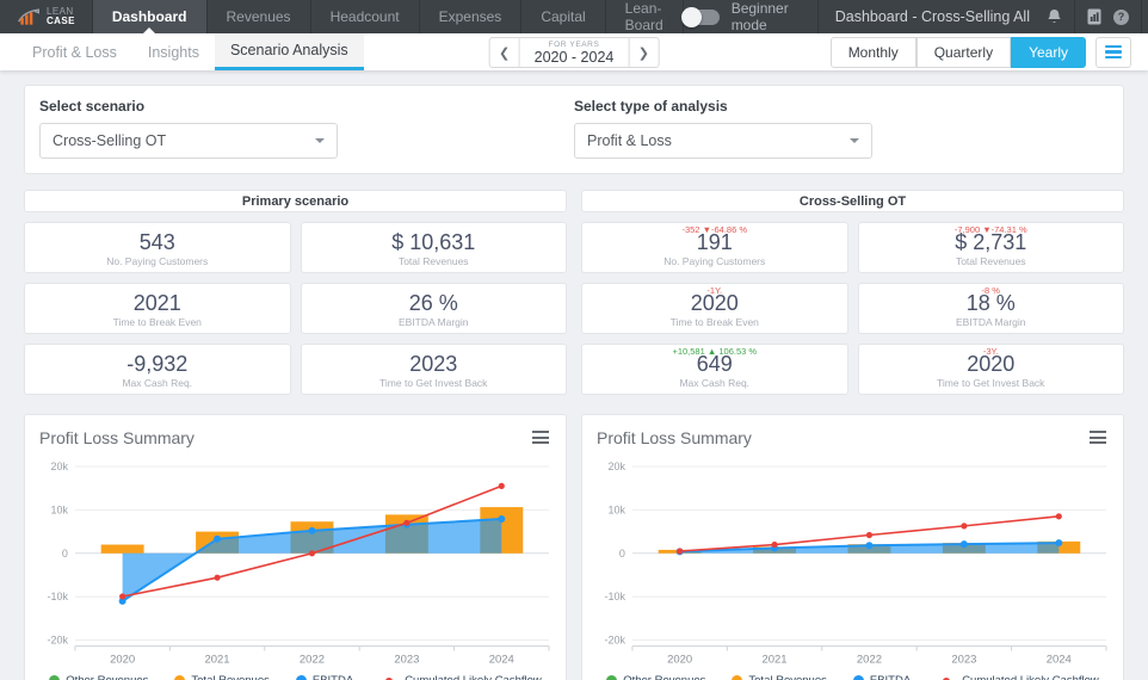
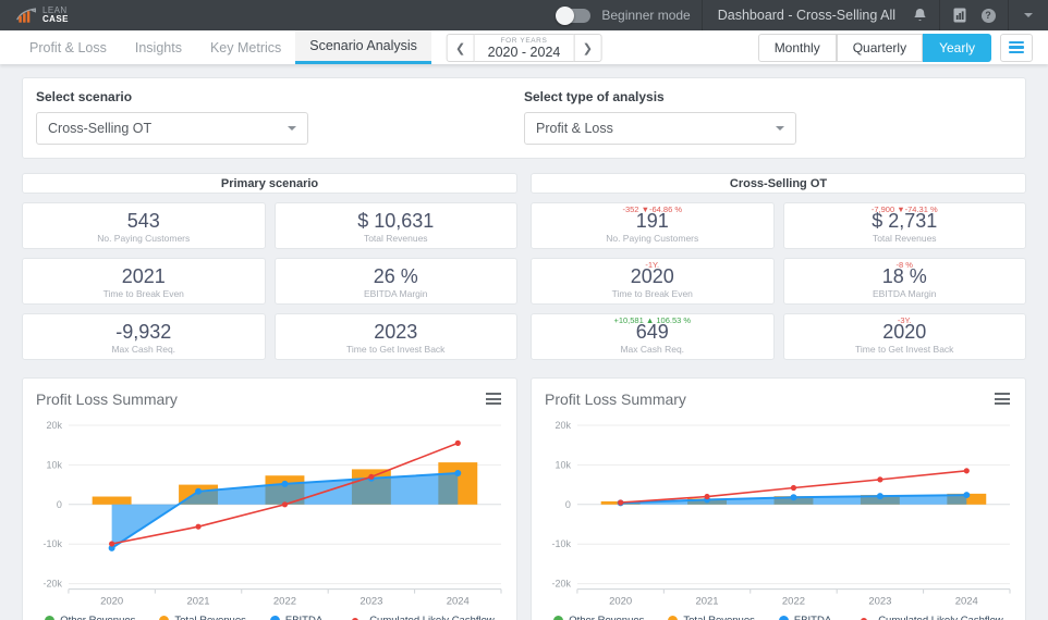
  LEAN
  CASE
- Dashboard
- Revenues
- Headcount
- Expenses
- Capital
- Lean-Board
  Beginner mode
  Dashboard - Cross-Selling All
  ?
  Profit & Loss
  Insights
+ Key Metrics
  Scenario Analysis
  ❮
  2020 - 2024
  ❯
  Monthly
  Quarterly
  Yearly
  Select scenario
  Cross-Selling OT
  Select type of analysis
  Profit & Loss
  Primary scenario
  543
  No. Paying Customers
  $ 10,631
  Total Revenues
  2021
  Time to Break Even
  26 %
  EBITDA Margin
  -9,932
  Max Cash Req.
  2023
  Time to Get Invest Back
  Cross-Selling OT
  -352 ▼-64.86 %
  191
  No. Paying Customers
  -7,900 ▼-74.31 %
  $ 2,731
  Total Revenues
  -1Y.
  2020
  Time to Break Even
  -8 %
  18 %
  EBITDA Margin
  +10,581 ▲ 106.53 %
  649
  Max Cash Req.
  -3Y.
  2020
  Time to Get Invest Back
  Profit Loss Summary
  20k
  10k
  0
  -10k
  -20k
  2020
  2021
  2022
  2023
  2024
  Profit Loss Summary
  20k
  10k
  0
  -10k
  -20k
  2020
  2021
  2022
  2023
  2024
